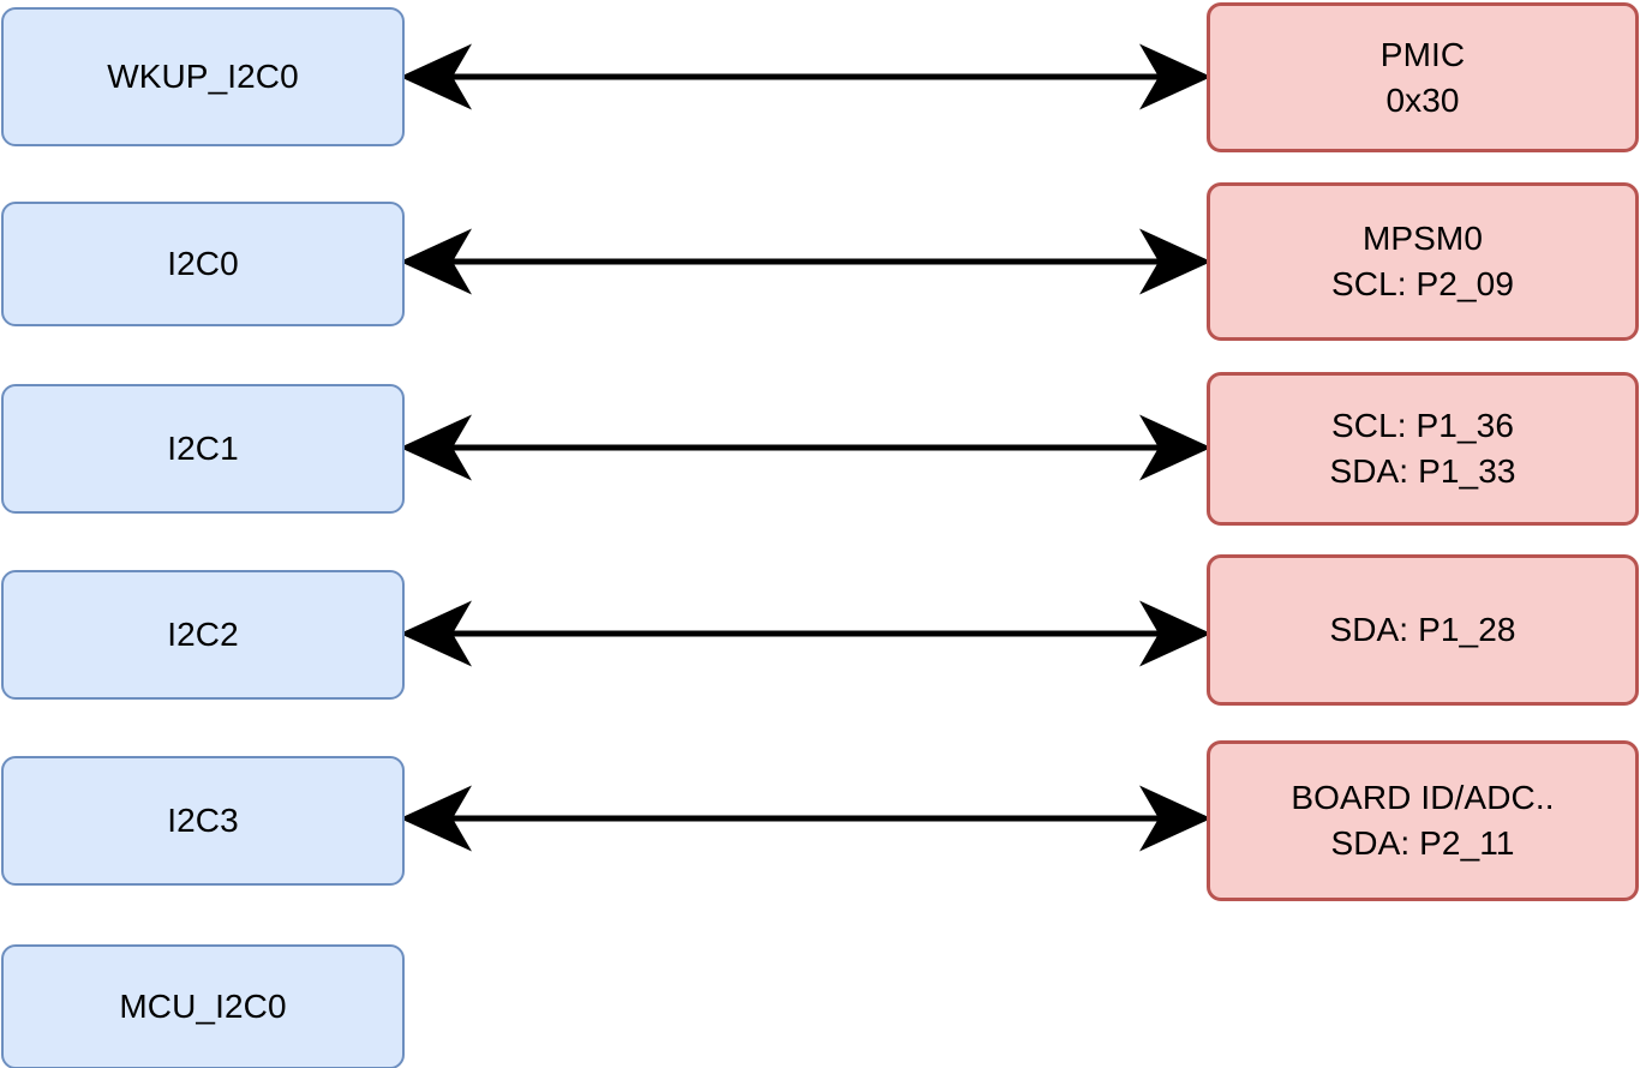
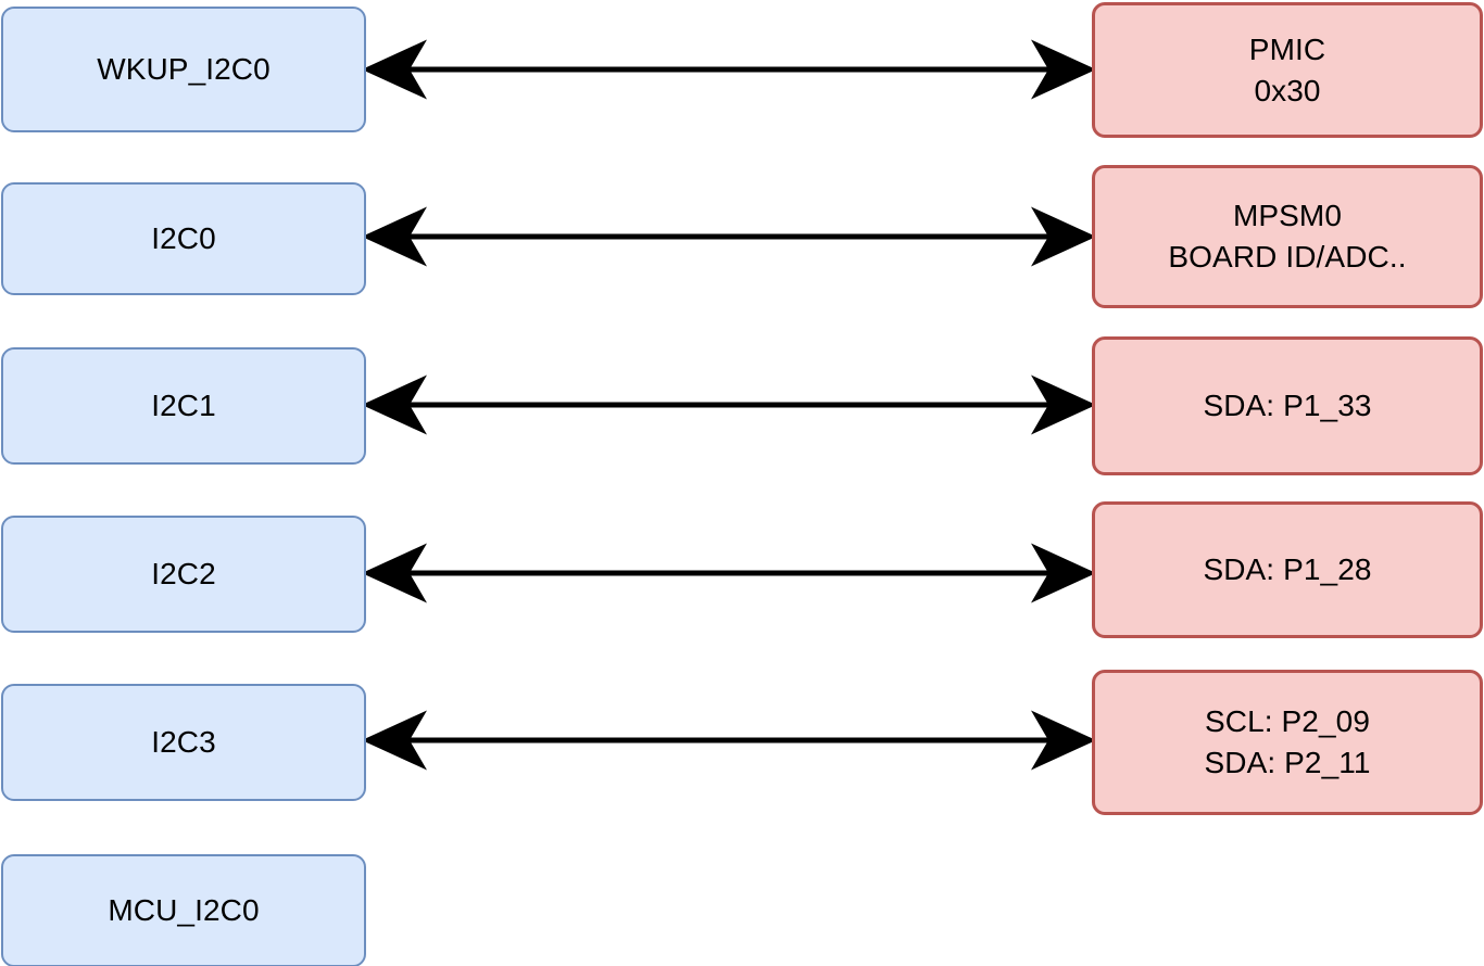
  WKUP_I2C0
  I2C0
  I2C1
  I2C2
  I2C3
  MCU_I2C0
  PMIC
  0x30
  MPSM0
- SCL: P2_09
+ BOARD ID/ADC..
- SCL: P1_36
  SDA: P1_33
  SDA: P1_28
- BOARD ID/ADC..
+ SCL: P2_09
  SDA: P2_11
